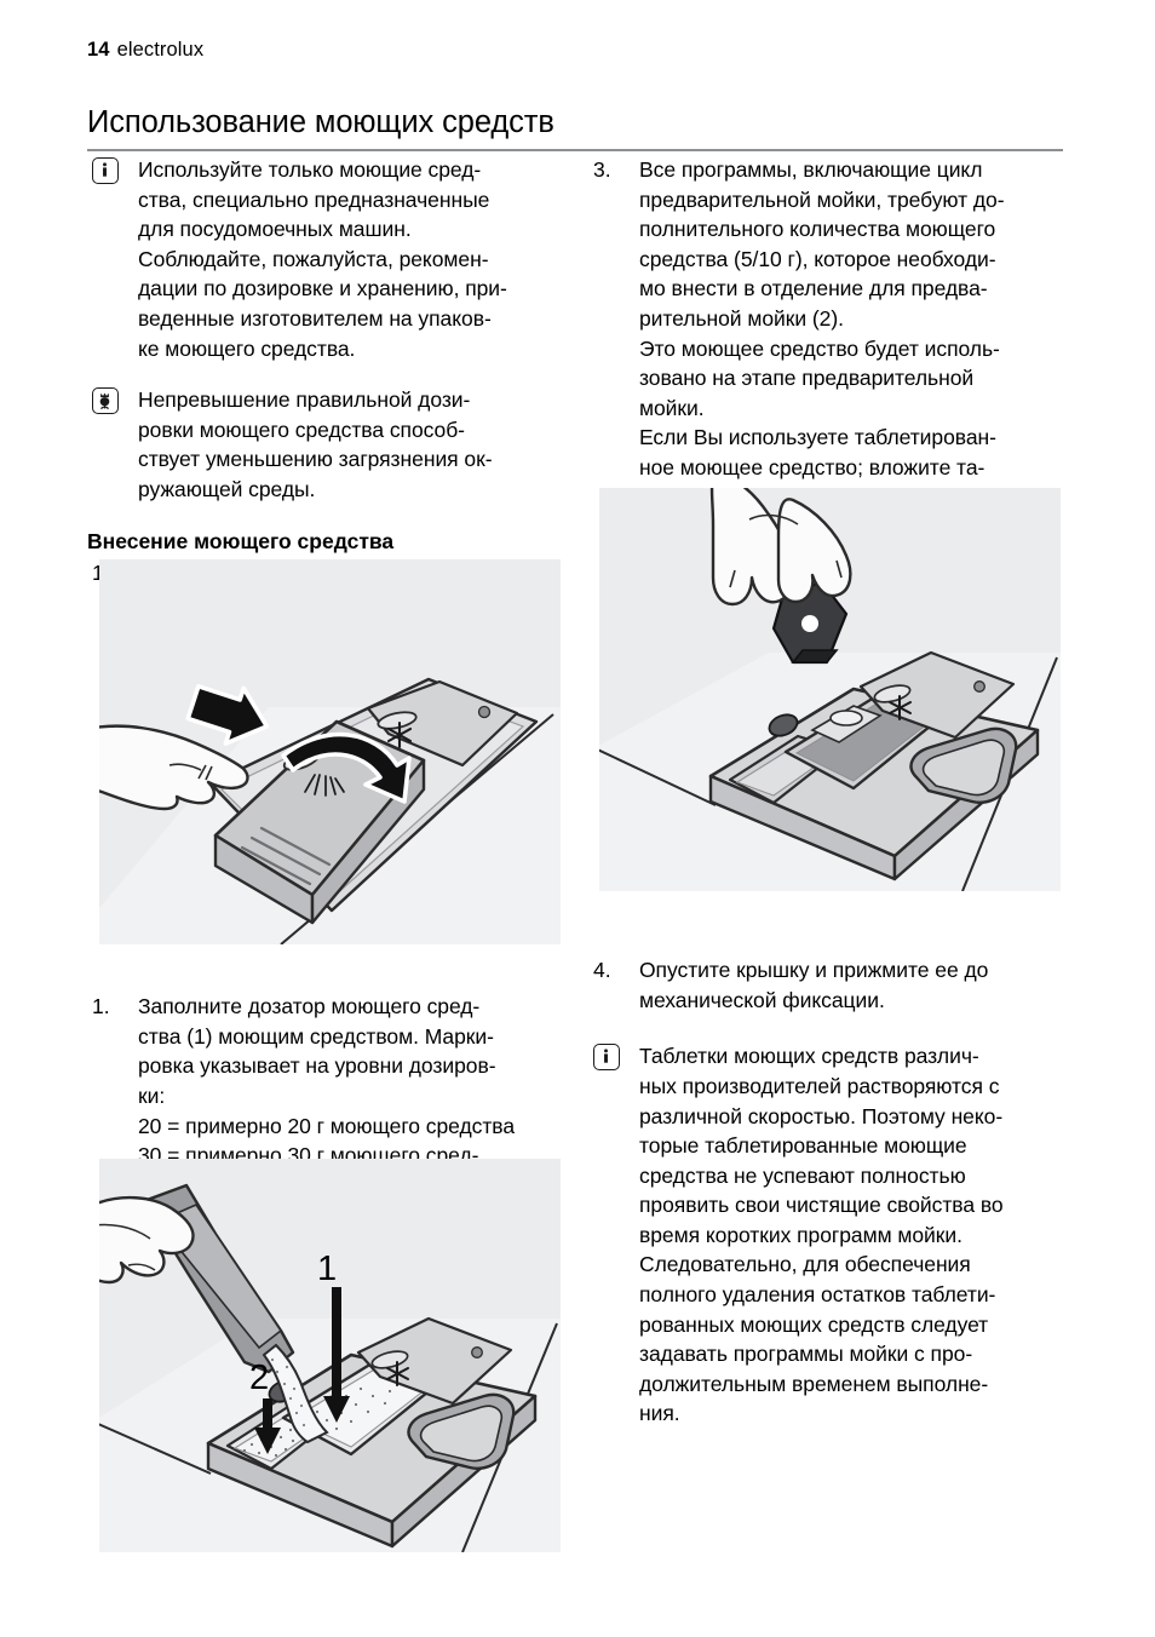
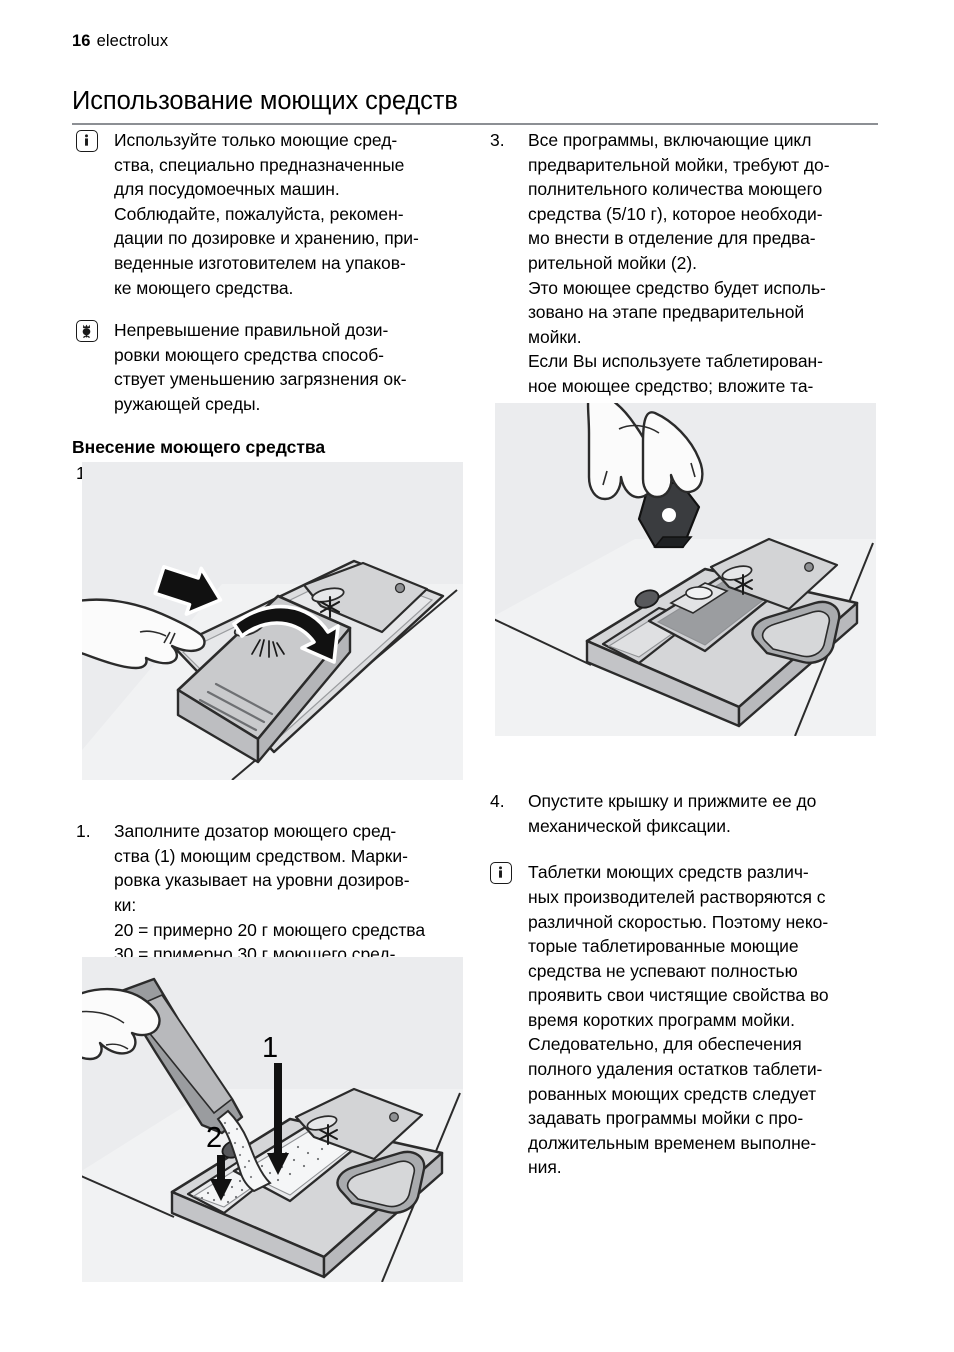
- 14 electrolux
+ 16 electrolux
  Использование моющих средств
  Используйте только моющие сред-
  ства, специально предназначенные
  для посудомоечных машин.
  Соблюдайте, пожалуйста, рекомен-
  дации по дозировке и хранению, при-
  веденные изготовителем на упаков-
  ке моющего средства.
  Непревышение правильной дози-
  ровки моющего средства способ-
  ствует уменьшению загрязнения ок-
  ружающей среды.
  Внесение моющего средства
  1.
  Заполните дозатор моющего сред-
  ства (1) моющим средством. Марки-
  ровка указывает на уровни дозиров-
  ки:
  20 = примерно 20 г моющего средства
  30 = примерно 30 г моющего сред-
  3.
  Все программы, включающие цикл
  предварительной мойки, требуют до-
  полнительного количества моющего
  средства (5/10 г), которое необходи-
  мо внести в отделение для предва-
  рительной мойки (2).
  Это моющее средство будет исполь-
  зовано на этапе предварительной
  мойки.
  Если Вы используете таблетирован-
  ное моющее средство; вложите та-
  4.
  Опустите крышку и прижмите ее до
  механической фиксации.
  Таблетки моющих средств различ-
  ных производителей растворяются с
  различной скоростью. Поэтому неко-
  торые таблетированные моющие
  средства не успевают полностью
  проявить свои чистящие свойства во
  время коротких программ мойки.
  Следовательно, для обеспечения
  полного удаления остатков таблети-
  рованных моющих средств следует
  задавать программы мойки с про-
  должительным временем выполне-
  ния.
  1
  2
